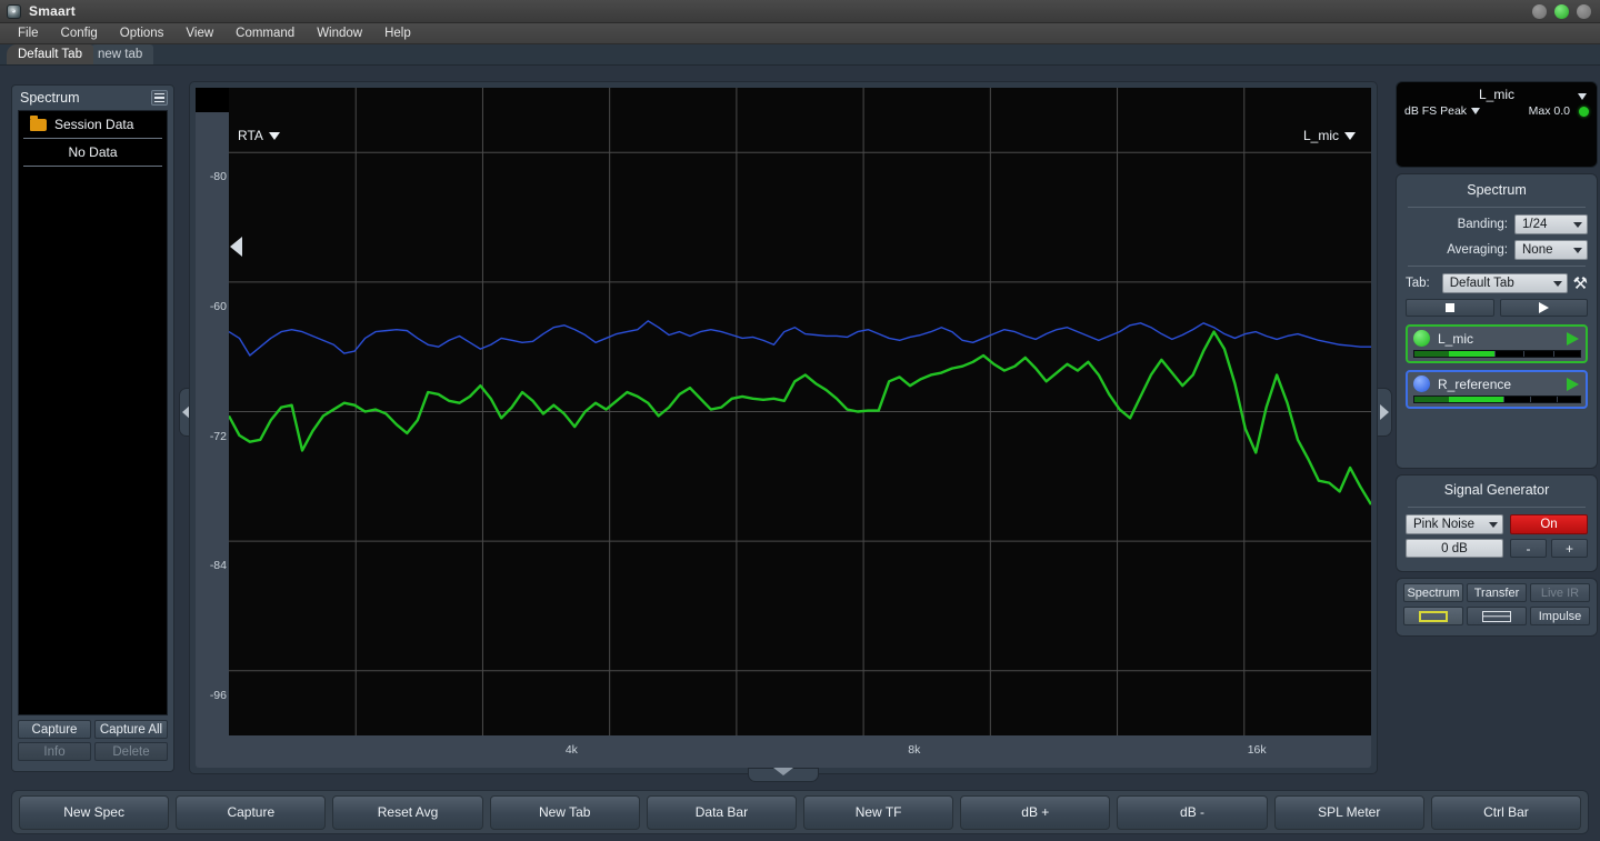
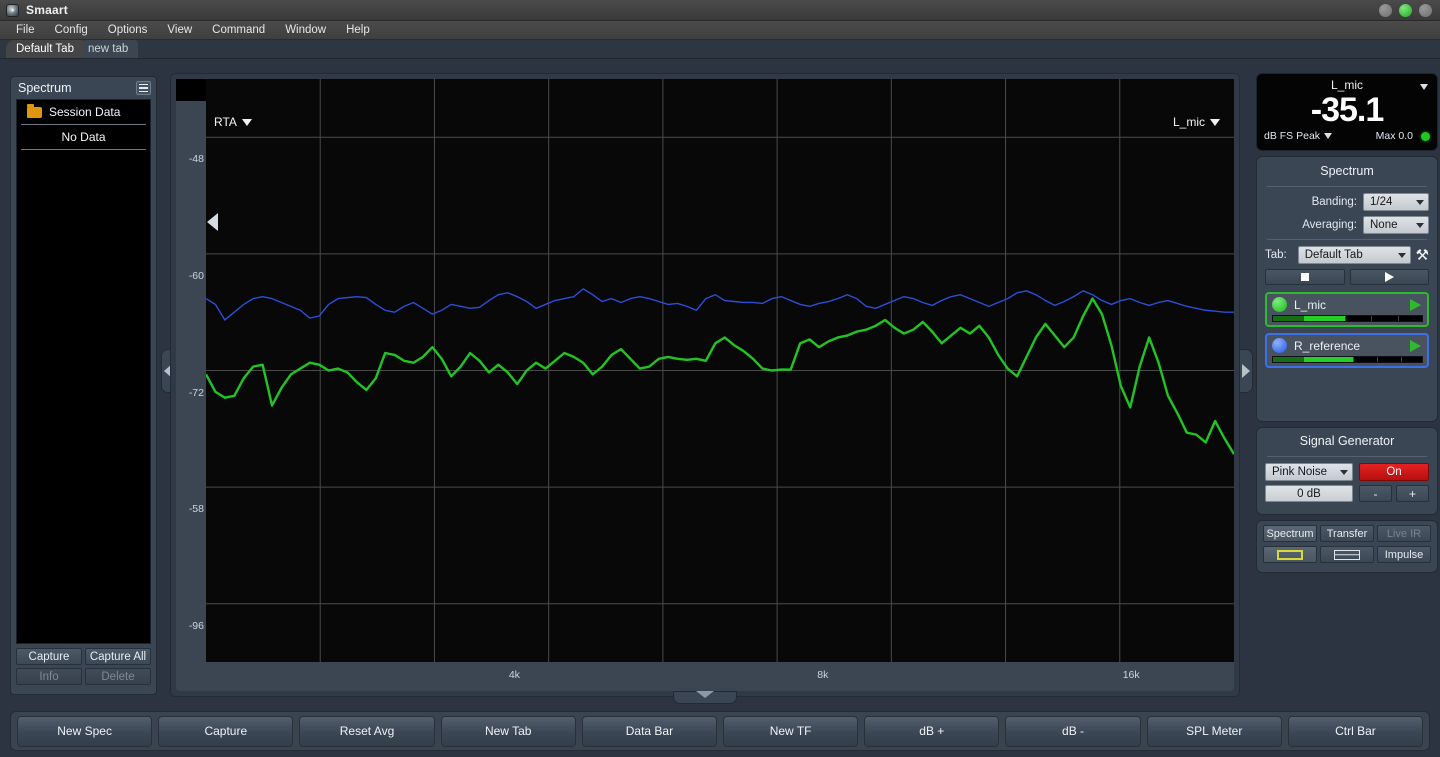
  Smaart
  File
  Config
  Options
  View
  Command
  Window
  Help
  Default Tab
  new tab
  Spectrum
  Session Data
  No Data
  Capture
  Capture All
  Info
  Delete
- -80
+ -48
  -60
  -72
- -84
+ -58
  -96
  4k
  8k
  16k
  RTA
  L_mic
  L_mic
+ -35.1
  dB FS Peak
  Max 0.0
  Spectrum
  Banding:
  1/24
  Averaging:
  None
  Tab:
  Default Tab
  ⚒
  L_mic
  R_reference
  Signal Generator
  Pink Noise
  On
  0 dB
  -
  +
  Spectrum
  Transfer
  Live IR
  Impulse
  New Spec
  Capture
  Reset Avg
  New Tab
  Data Bar
  New TF
  dB +
  dB -
  SPL Meter
  Ctrl Bar
